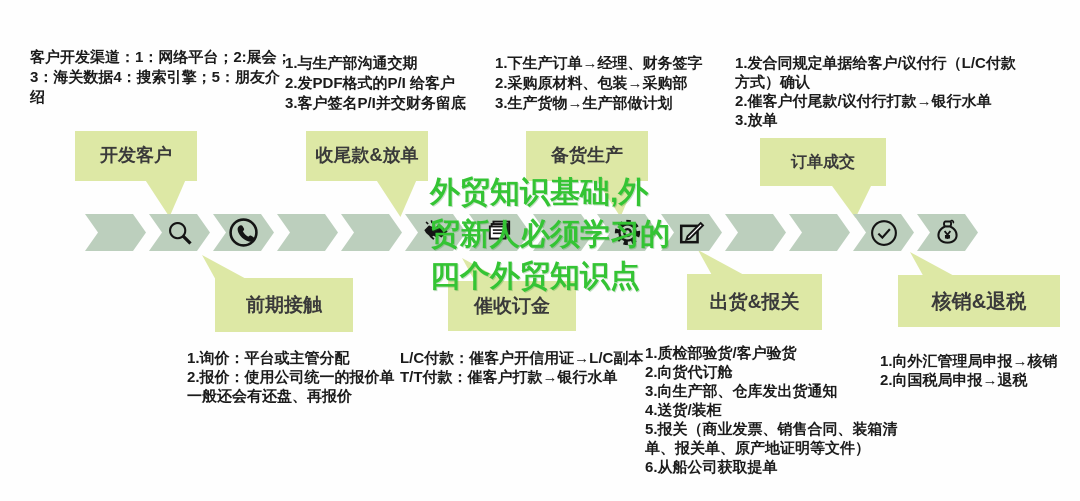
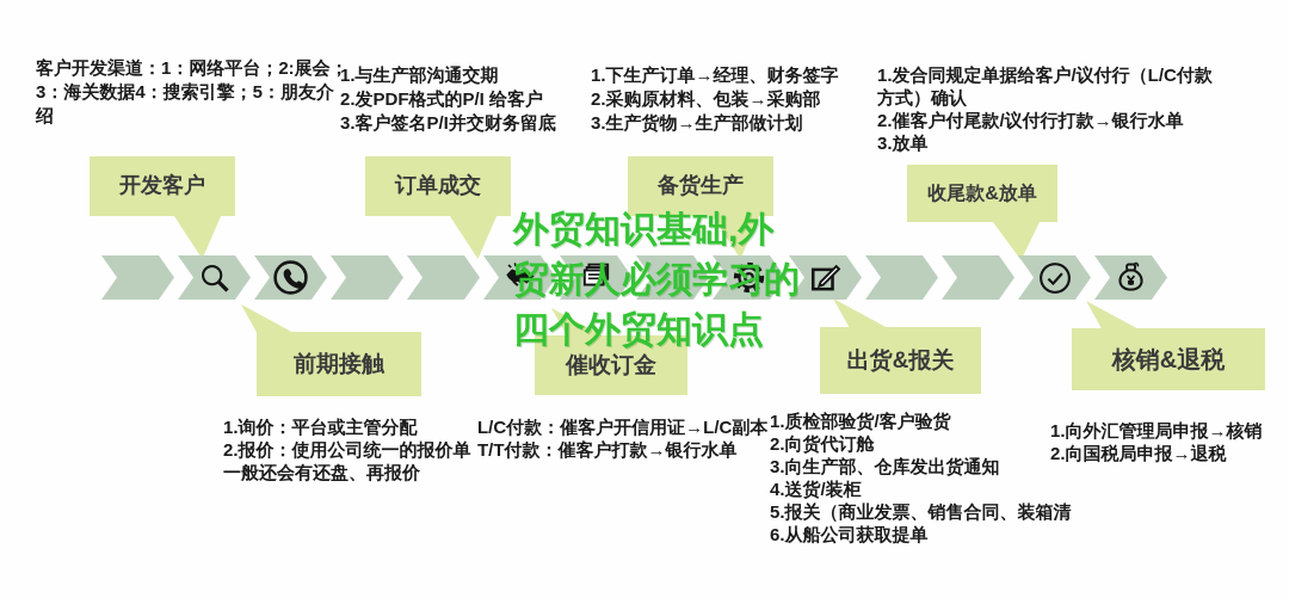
  客户开发渠道：1：网络平台；2:展会；
  3：海关数据4：搜索引擎；5：朋友介
  绍
  1.与生产部沟通交期
  2.发PDF格式的P/I 给客户
  3.客户签名P/I并交财务留底
  1.下生产订单→经理、财务签字
  2.采购原材料、包装→采购部
  3.生产货物→生产部做计划
  1.发合同规定单据给客户/议付行（L/C付款
  方式）确认
  2.催客户付尾款/议付行打款→银行水单
  3.放单
  开发客户
- 收尾款&放单
+ 订单成交
  备货生产
- 订单成交
+ 收尾款&放单
  外贸知识基础,外
  贸新人必须学习的
  四个外贸知识点
  前期接触
  催收订金
  出货&报关
  核销&退税
  1.询价：平台或主管分配
  2.报价：使用公司统一的报价单
  一般还会有还盘、再报价
  L/C付款：催客户开信用证→L/C副本
  T/T付款：催客户打款→银行水单
  1.质检部验货/客户验货
  2.向货代订舱
  3.向生产部、仓库发出货通知
  4.送货/装柜
  5.报关（商业发票、销售合同、装箱清
- 单、报关单、原产地证明等文件）
  6.从船公司获取提单
  1.向外汇管理局申报→核销
  2.向国税局申报→退税
